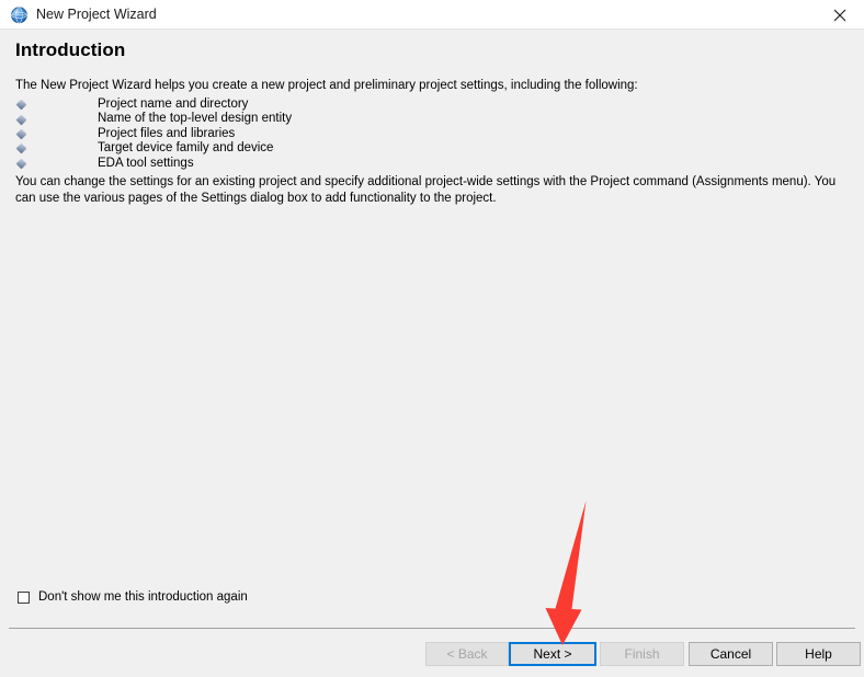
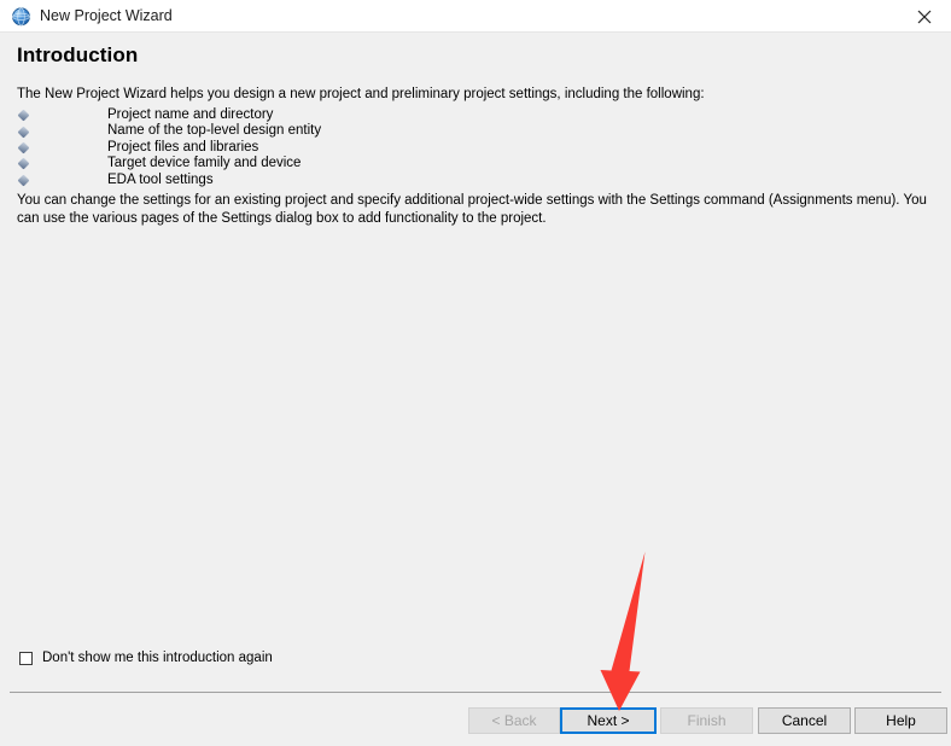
  New Project Wizard
  Introduction
- The New Project Wizard helps you create a new project and preliminary project settings, including the following:
+ The New Project Wizard helps you design a new project and preliminary project settings, including the following:
  Project name and directory
  Name of the top-level design entity
  Project files and libraries
  Target device family and device
  EDA tool settings
- You can change the settings for an existing project and specify additional project-wide settings with the Project command (Assignments menu). You can use the various pages of the Settings dialog box to add functionality to the project.
+ You can change the settings for an existing project and specify additional project-wide settings with the Settings command (Assignments menu). You can use the various pages of the Settings dialog box to add functionality to the project.
  Don't show me this introduction again
  < Back
  Next >
  Finish
  Cancel
  Help
